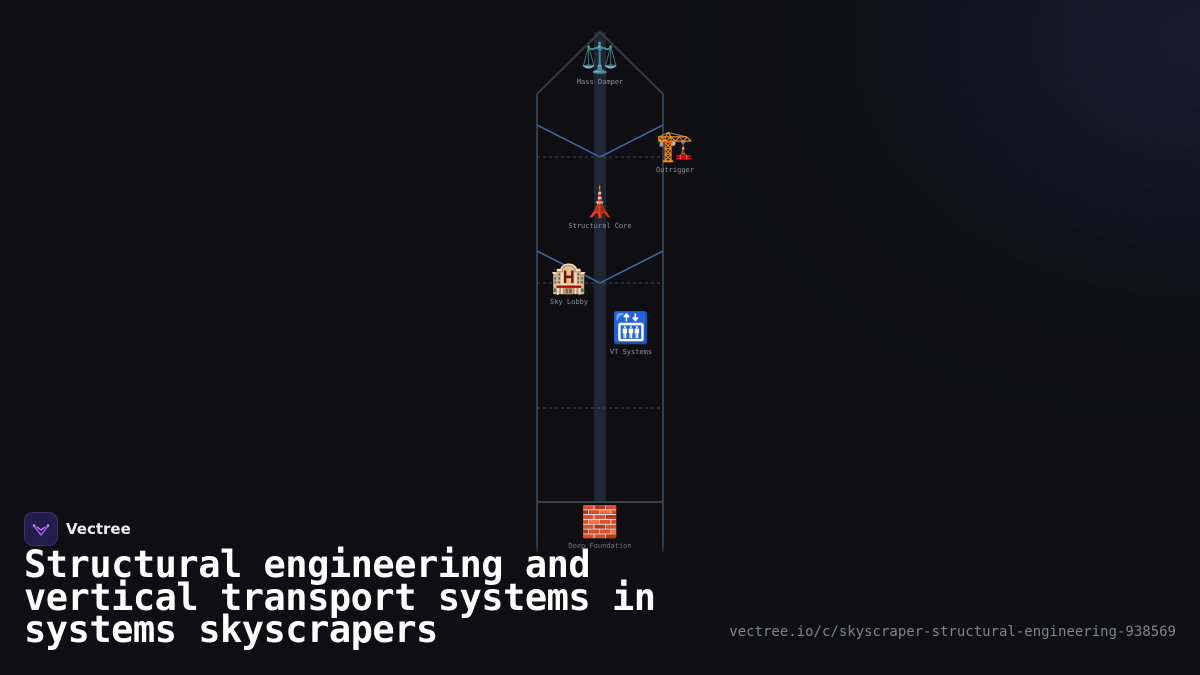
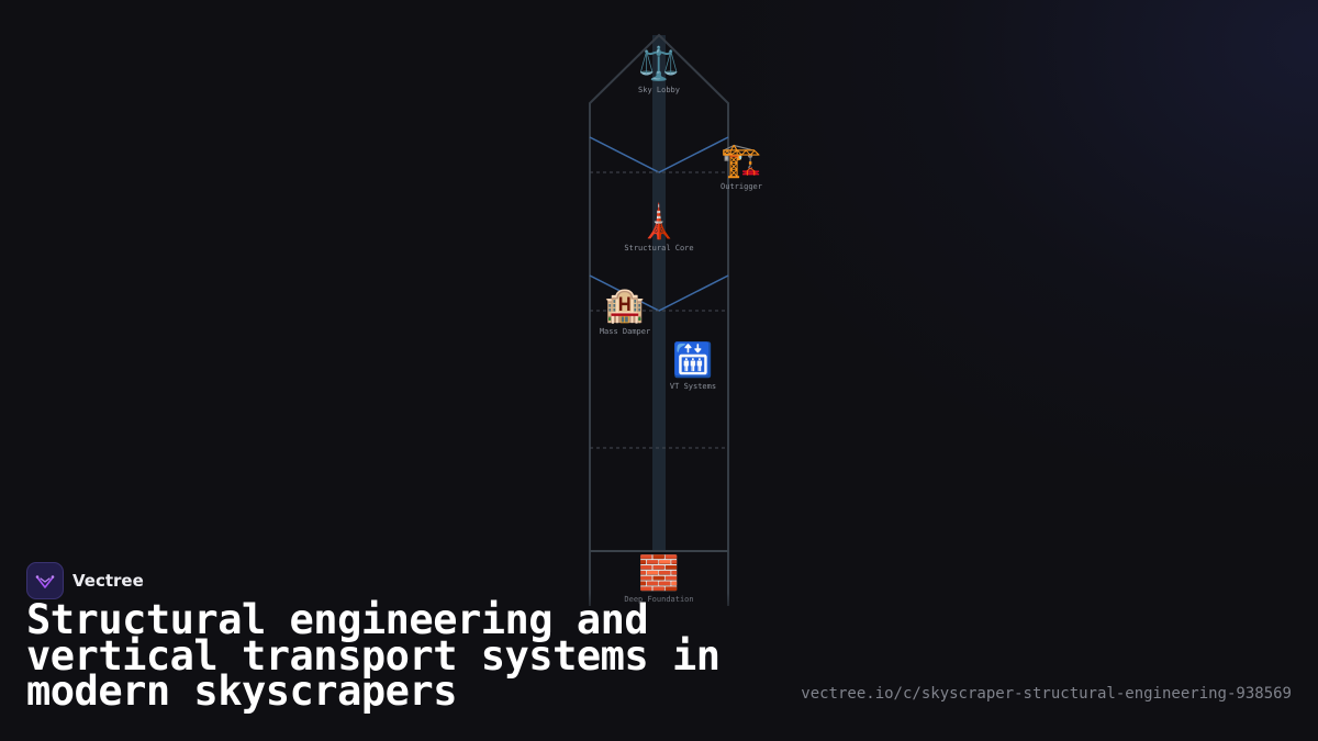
  ⚖️
- Mass Damper
+ Sky Lobby
  🏗️
  Outrigger
  🗼
  Structural Core
  🏨
- Sky Lobby
+ Mass Damper
  🛗
  VT Systems
  🧱
  Vectree
- Structural engineering and vertical transport systems in systems skyscrapers
+ Structural engineering and vertical transport systems in modern skyscrapers
  vectree.io/c/skyscraper-structural-engineering-938569
